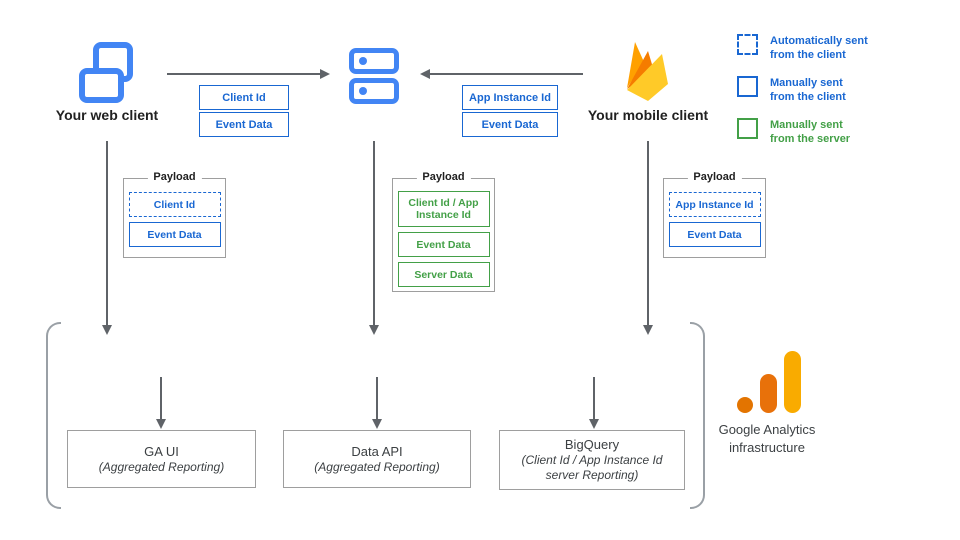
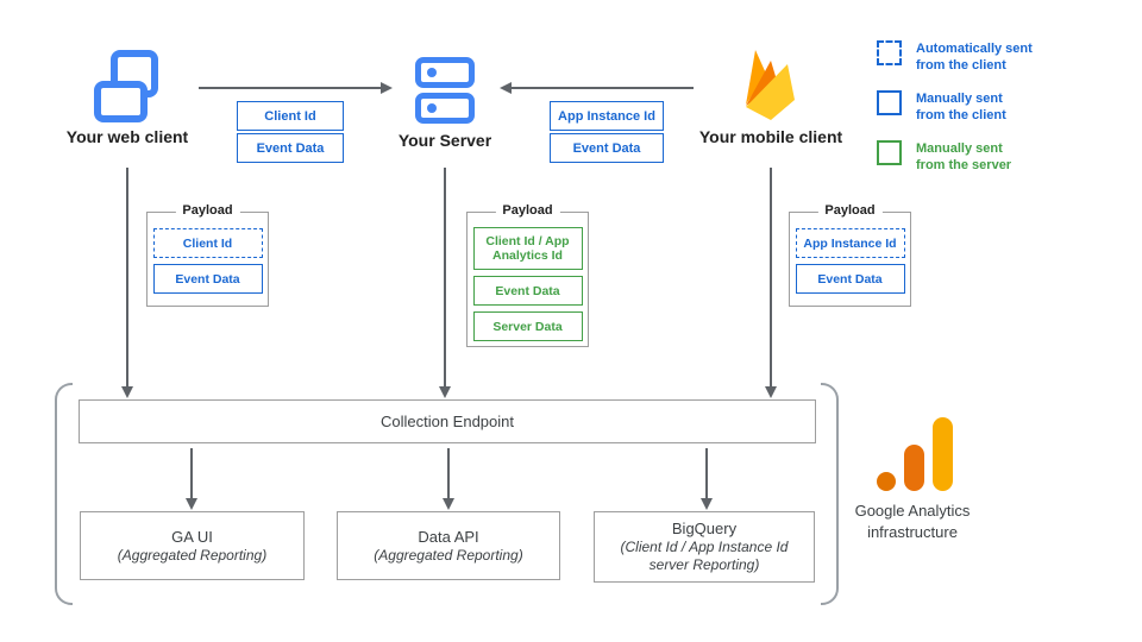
  Your web client
  Client Id
  Event Data
+ Your Server
  App Instance Id
  Event Data
  Your mobile client
  Automatically sent
  from the client
  Manually sent
  from the client
  Manually sent
  from the server
  Payload
  Client Id
  Event Data
  Payload
- Client Id / App Instance Id
+ Client Id / App Analytics Id
  Event Data
  Server Data
  Payload
  App Instance Id
  Event Data
+ Collection Endpoint
  GA UI
  (Aggregated Reporting)
  Data API
  (Aggregated Reporting)
  BigQuery
  (Client Id / App Instance Id server Reporting)
  Google Analytics
  infrastructure
